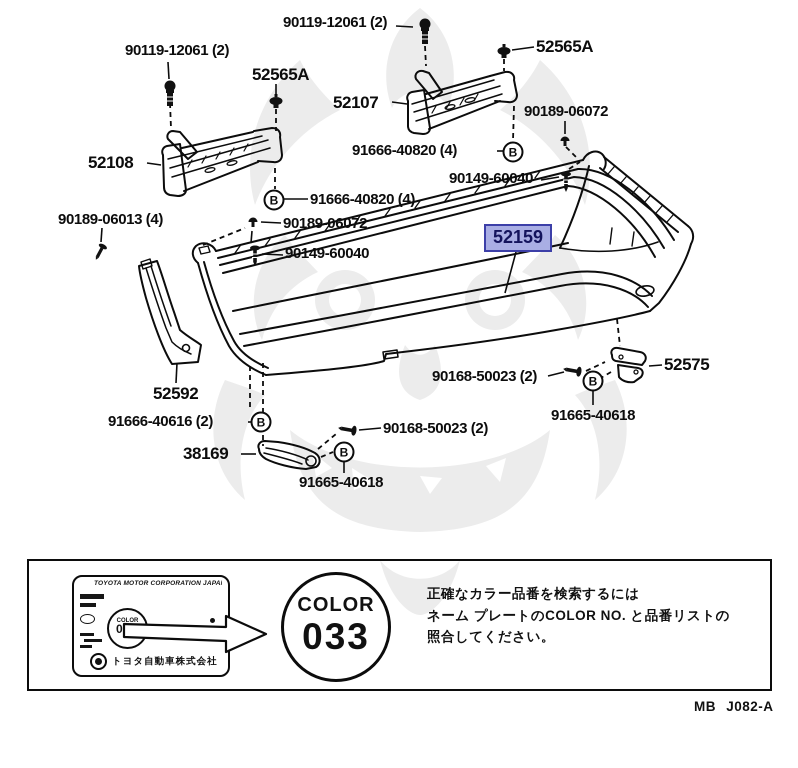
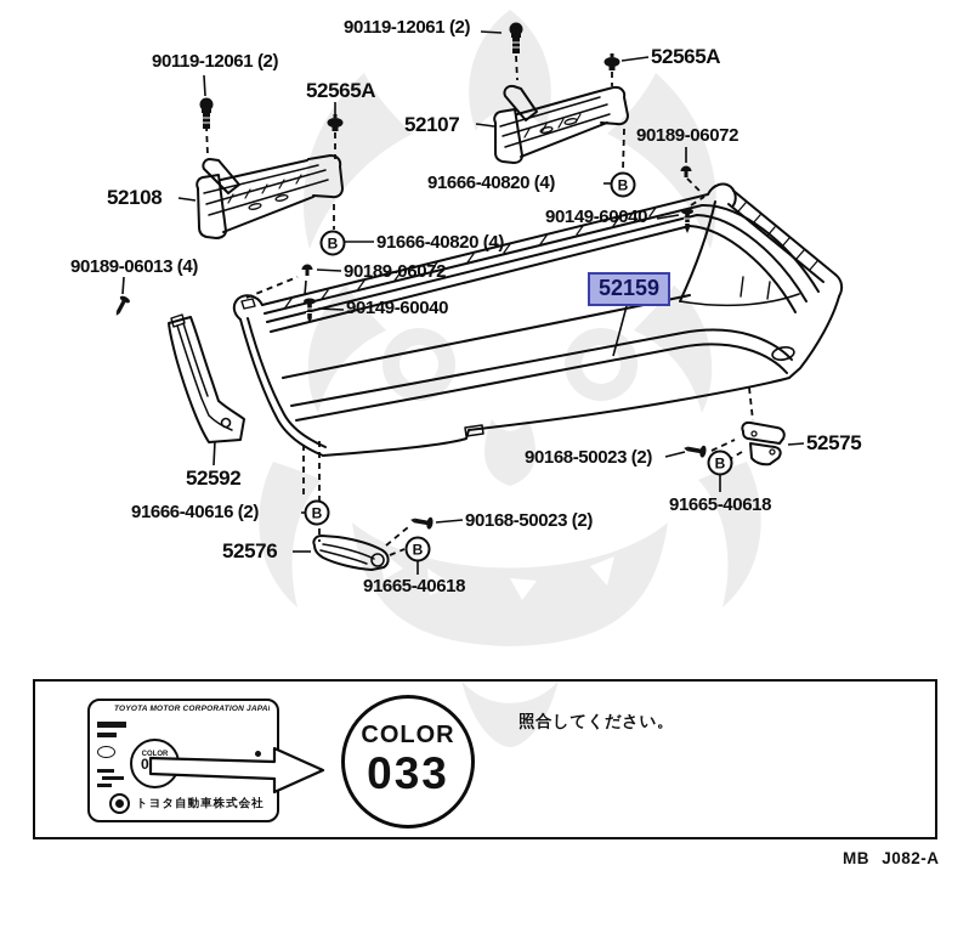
  B
  B
  B
  B
  B
  90119-12061 (2)
  52565A
  90119-12061 (2)
  52565A
  52107
  90189-06072
  91666-40820 (4)
  52108
  90149-60040
  91666-40820 (4)
  90189-06013 (4)
  90189-06072
  52159
  90149-60040
  52575
  90168-50023 (2)
  52592
  91665-40618
  91666-40616 (2)
  90168-50023 (2)
- 38169
+ 52576
  91665-40618
  トヨタ自動車株式会社
  COLOR
  033
- 正確なカラー品番を検索するには
- ネーム プレートのCOLOR NO. と品番リストの
  照合してください。
  MB J082-A
